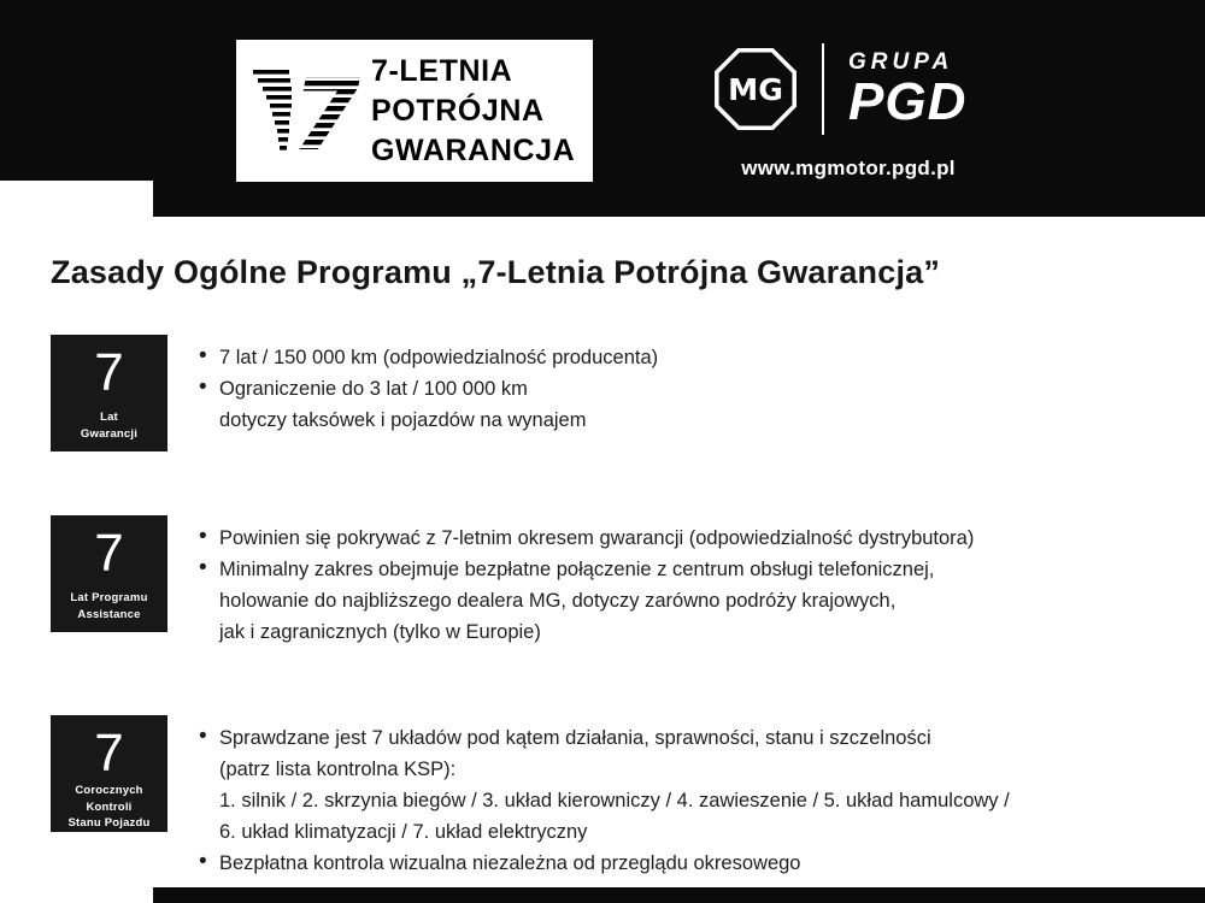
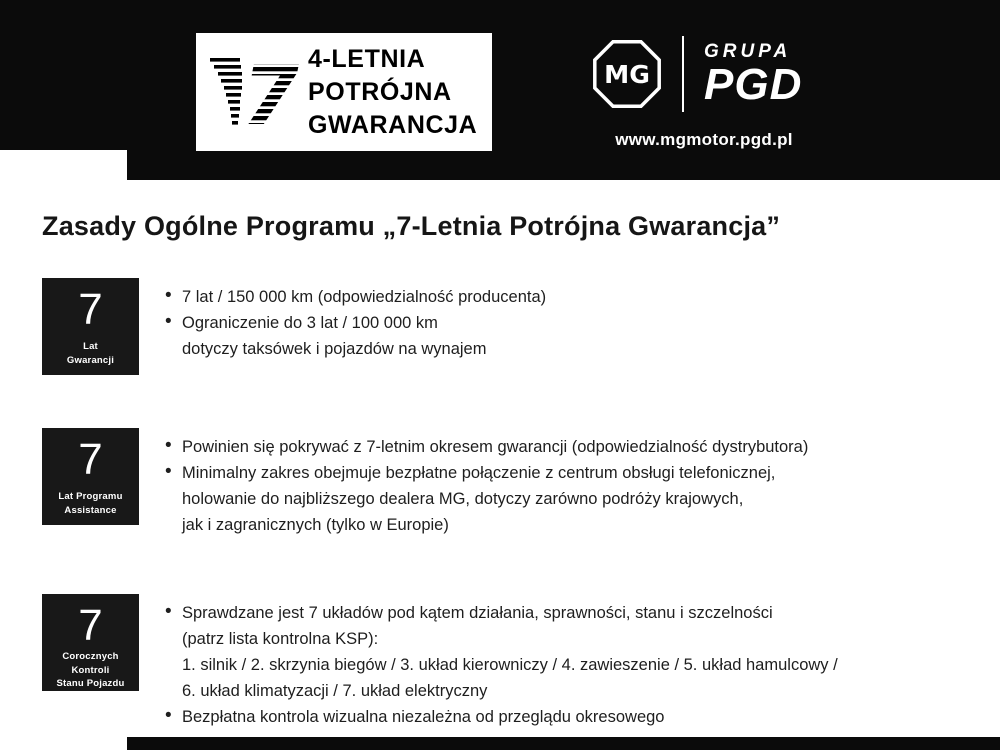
  7
- 7-LETNIA
+ 4-LETNIA
  POTRÓJNA
  GWARANCJA
  MG
  GRUPA
  PGD
  www.mgmotor.pgd.pl
  Zasady Ogólne Programu „7-Letnia Potrójna Gwarancja”
  7
  Lat
  Gwarancji
  7 lat / 150 000 km (odpowiedzialność producenta)
  Ograniczenie do 3 lat / 100 000 km
  dotyczy taksówek i pojazdów na wynajem
  7
  Lat Programu
  Assistance
  Powinien się pokrywać z 7-letnim okresem gwarancji (odpowiedzialność dystrybutora)
  Minimalny zakres obejmuje bezpłatne połączenie z centrum obsługi telefonicznej,
  holowanie do najbliższego dealera MG, dotyczy zarówno podróży krajowych,
  jak i zagranicznych (tylko w Europie)
  7
  Corocznych Kontroli
  Stanu Pojazdu
  Sprawdzane jest 7 układów pod kątem działania, sprawności, stanu i szczelności
  (patrz lista kontrolna KSP):
  1. silnik / 2. skrzynia biegów / 3. układ kierowniczy / 4. zawieszenie / 5. układ hamulcowy /
  6. układ klimatyzacji / 7. układ elektryczny
  Bezpłatna kontrola wizualna niezależna od przeglądu okresowego
